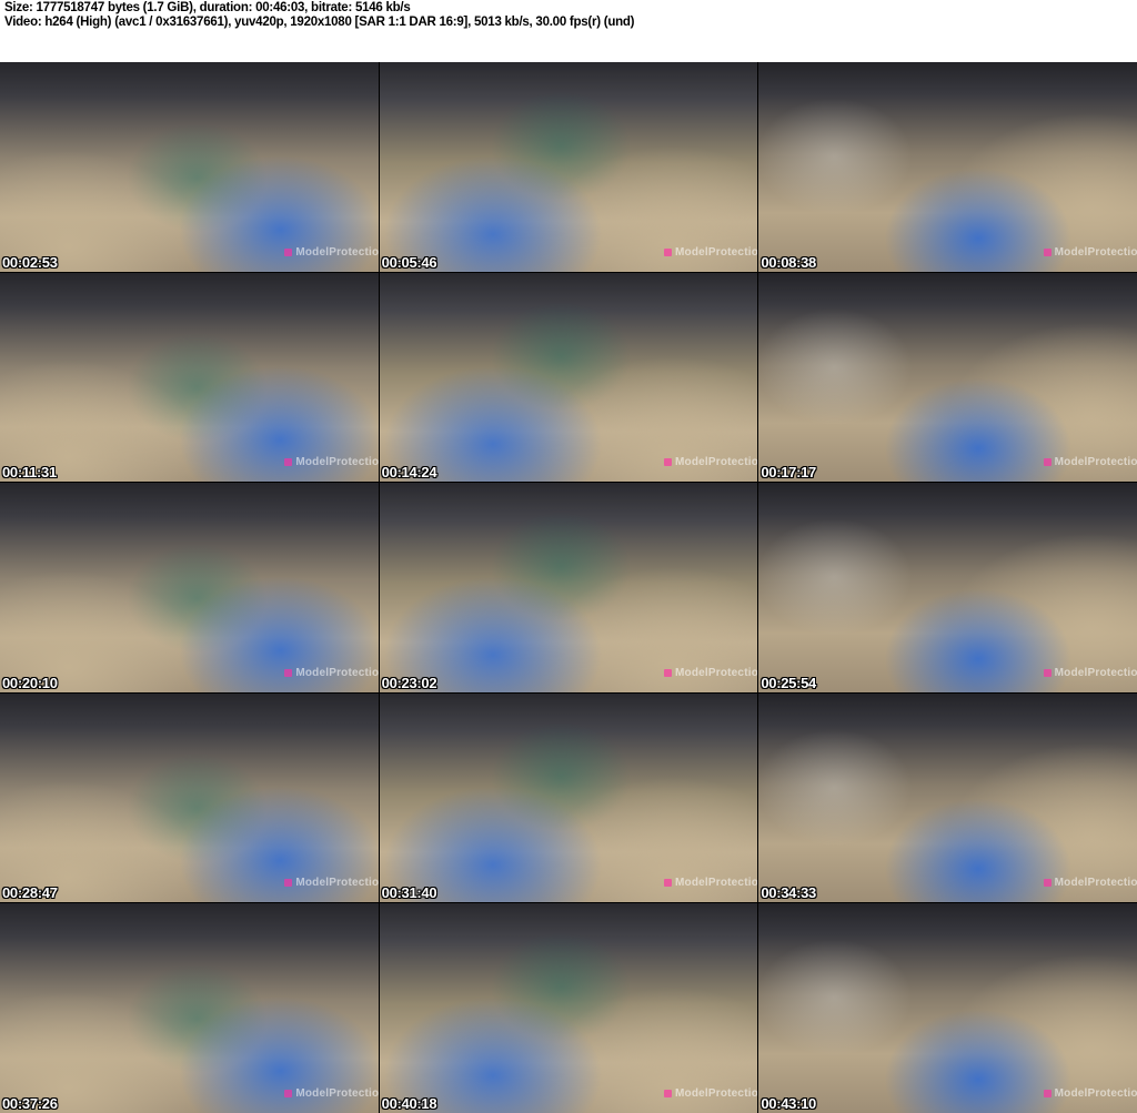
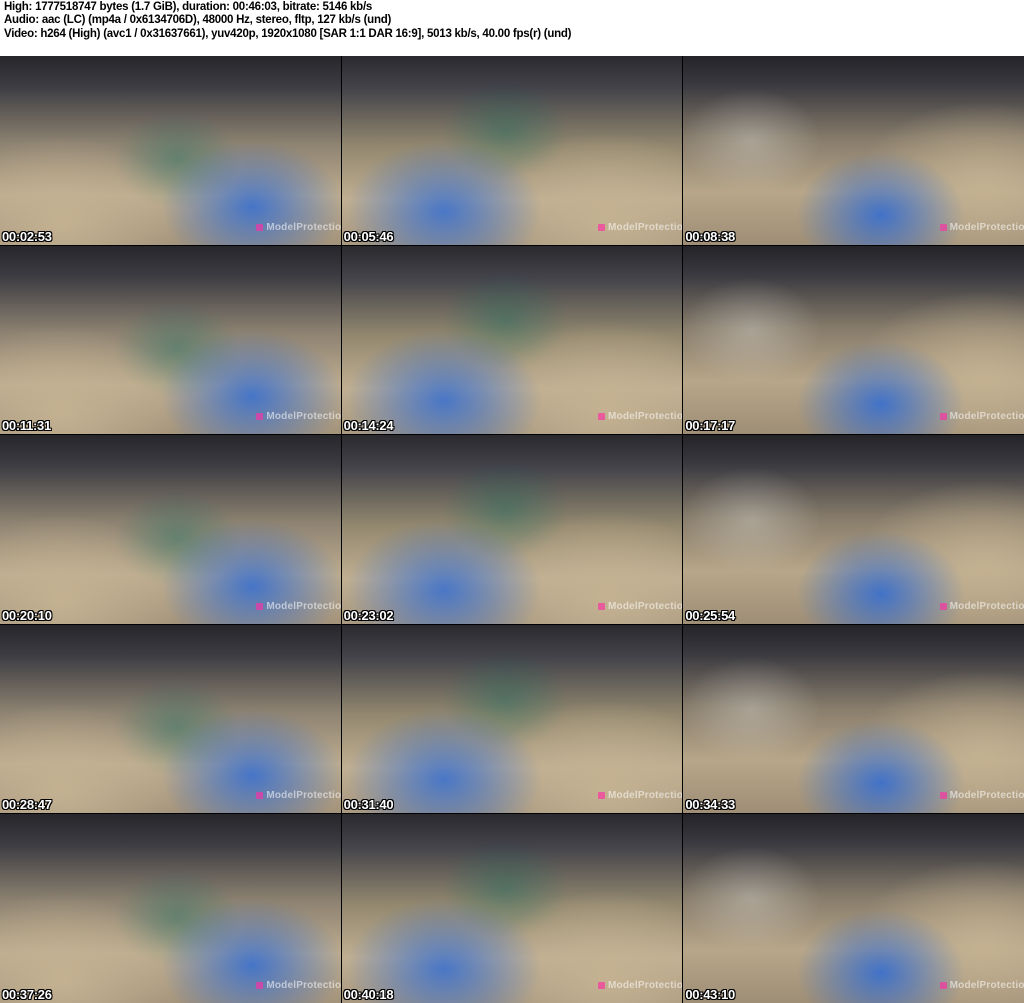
- Size: 1777518747 bytes (1.7 GiB), duration: 00:46:03, bitrate: 5146 kb/s
+ High: 1777518747 bytes (1.7 GiB), duration: 00:46:03, bitrate: 5146 kb/s
+ Audio: aac (LC) (mp4a / 0x6134706D), 48000 Hz, stereo, fltp, 127 kb/s (und)
- Video: h264 (High) (avc1 / 0x31637661), yuv420p, 1920x1080 [SAR 1:1 DAR 16:9], 5013 kb/s, 30.00 fps(r) (und)
+ Video: h264 (High) (avc1 / 0x31637661), yuv420p, 1920x1080 [SAR 1:1 DAR 16:9], 5013 kb/s, 40.00 fps(r) (und)
  ModelProtectio
  00:02:53
  ModelProtectio
  00:05:46
  ModelProtectio
  00:08:38
  ModelProtectio
  00:11:31
  ModelProtectio
  00:14:24
  ModelProtectio
  00:17:17
  ModelProtectio
  00:20:10
  ModelProtectio
  00:23:02
  ModelProtectio
  00:25:54
  ModelProtectio
  00:28:47
  ModelProtectio
  00:31:40
  ModelProtectio
  00:34:33
  ModelProtectio
  00:37:26
  ModelProtectio
  00:40:18
  ModelProtectio
  00:43:10
